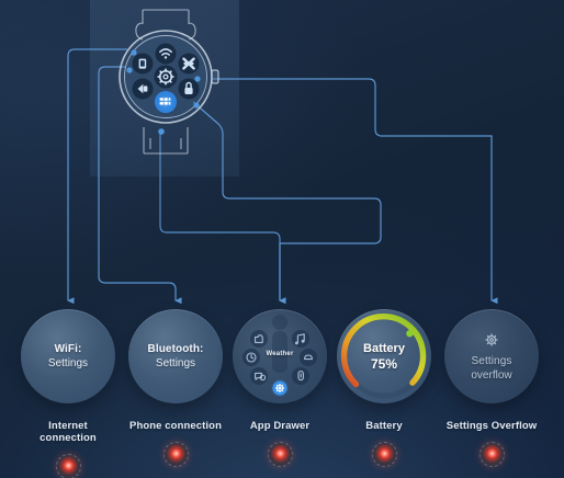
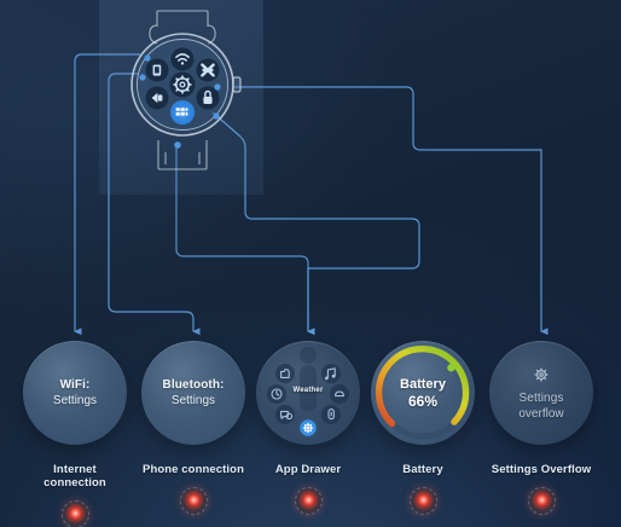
  WiFi:
  Settings
  Internet connection
  Bluetooth:
  Settings
  Phone connection
  App Drawer
  Battery
- 75%
+ 66%
  Battery
  Settings
  overflow
  Settings Overflow
